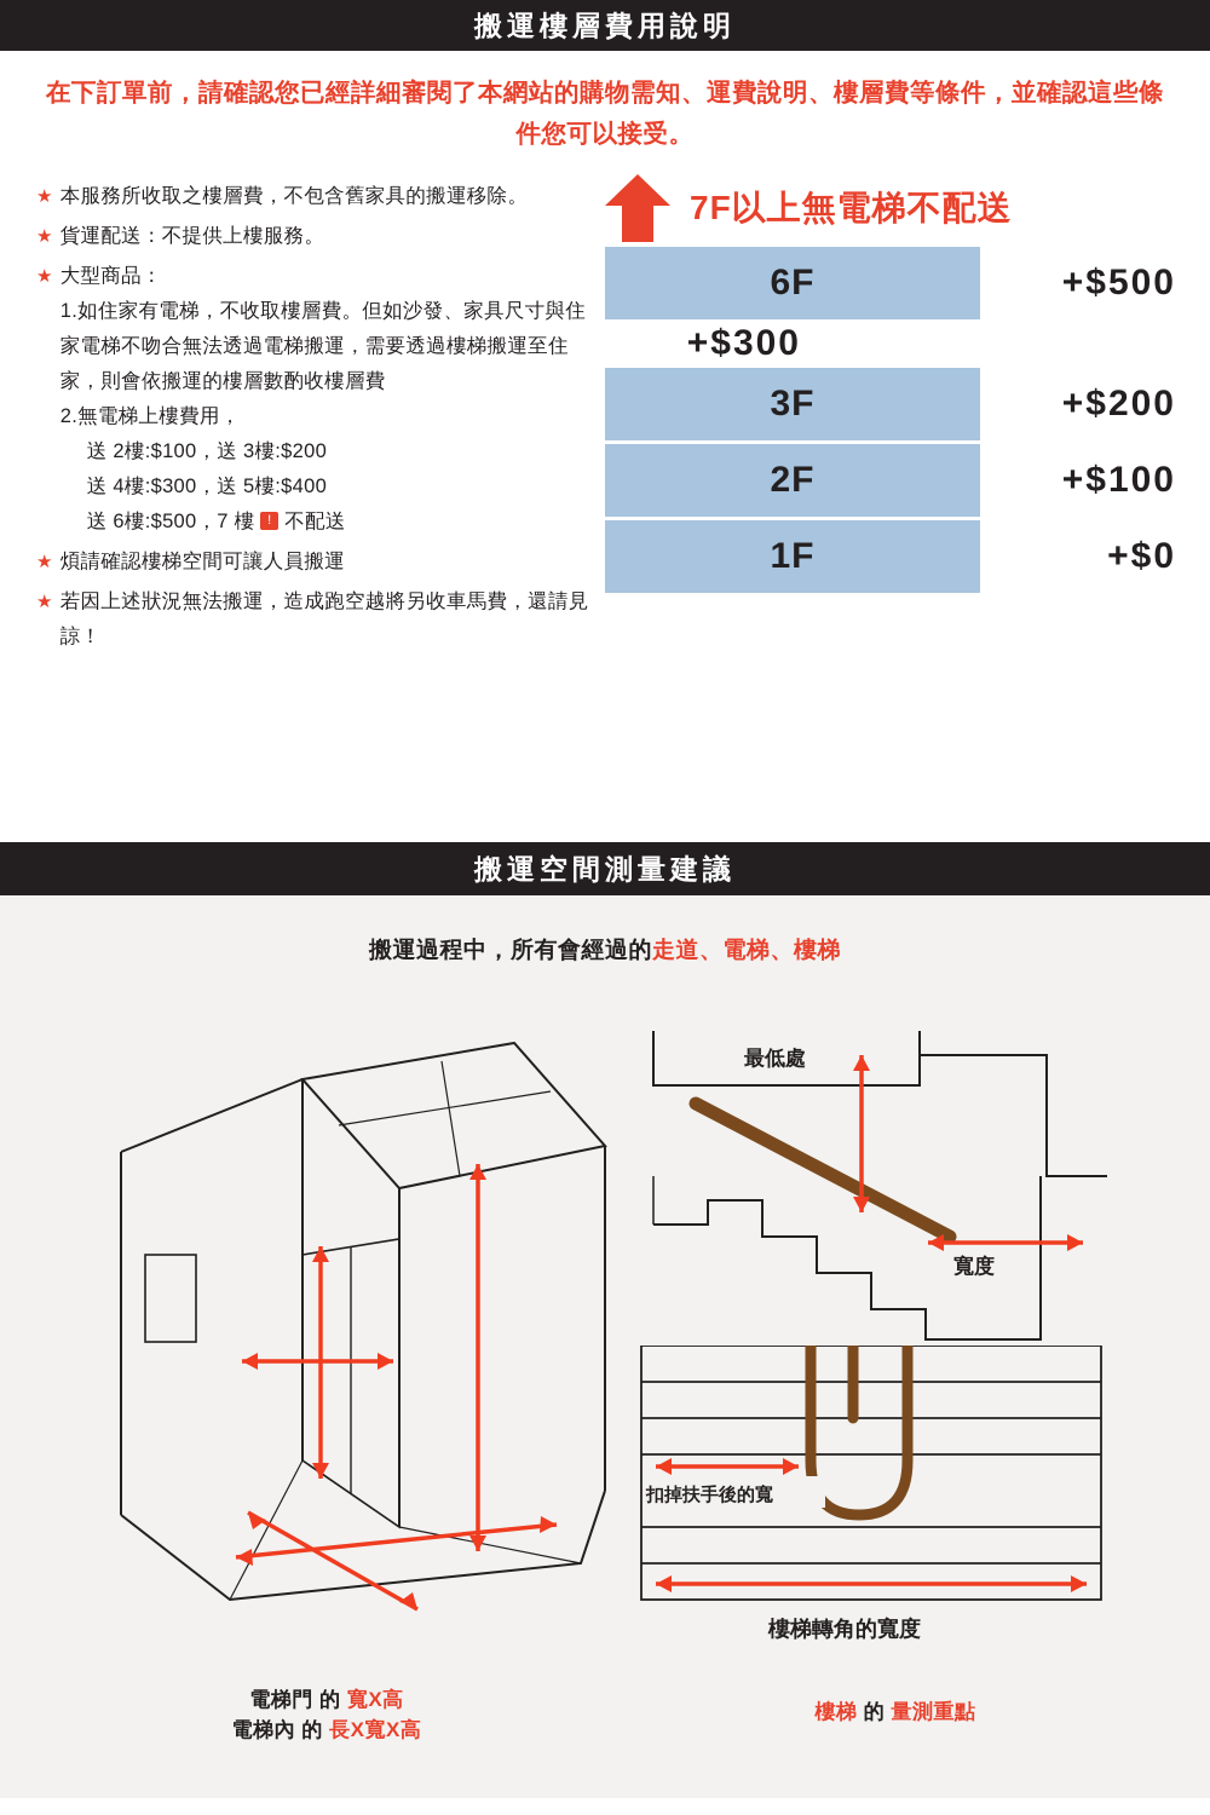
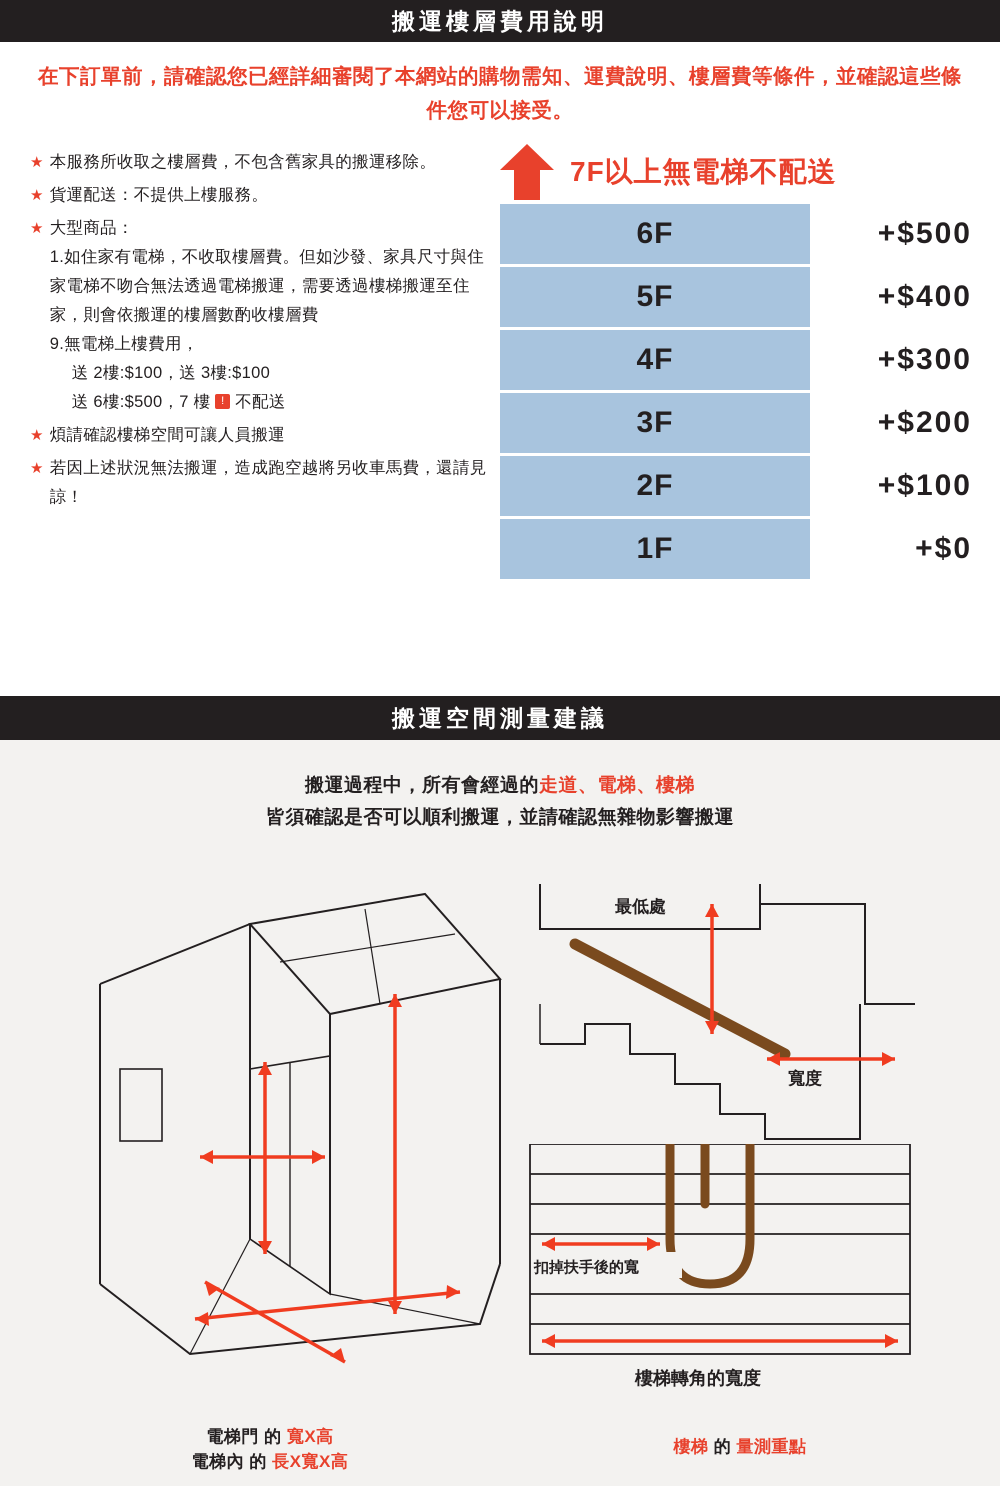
  搬運樓層費用說明
  在下訂單前，請確認您已經詳細審閱了本網站的購物需知、運費說明、樓層費等條件，並確認這些條件您可以接受。
  ★
  本服務所收取之樓層費，不包含舊家具的搬運移除。
  ★
  貨運配送：不提供上樓服務。
  ★
  大型商品：
  1.如住家有電梯，不收取樓層費。但如沙發、家具尺寸與住家電梯不吻合無法透過電梯搬運，需要透過樓梯搬運至住家，則會依搬運的樓層數酌收樓層費
- 2.無電梯上樓費用，
+ 9.無電梯上樓費用，
- 送 2樓:$100，送 3樓:$200
+ 送 2樓:$100，送 3樓:$100
- 送 4樓:$300，送 5樓:$400
  送 6樓:$500，7 樓 ! 不配送
  ★
  煩請確認樓梯空間可讓人員搬運
  ★
  若因上述狀況無法搬運，造成跑空越將另收車馬費，還請見諒！
  7F以上無電梯不配送
  6F
  +$500
+ 5F
+ +$400
+ 4F
  +$300
  3F
  +$200
  2F
  +$100
  1F
  +$0
  搬運空間測量建議
  搬運過程中，所有會經過的走道、電梯、樓梯
+ 皆須確認是否可以順利搬運，並請確認無雜物影響搬運
  電梯門 的 寬X高
  電梯內 的 長X寬X高
  最低處
  寬度
  扣掉扶手後的寬
  樓梯轉角的寬度
  樓梯 的 量測重點
